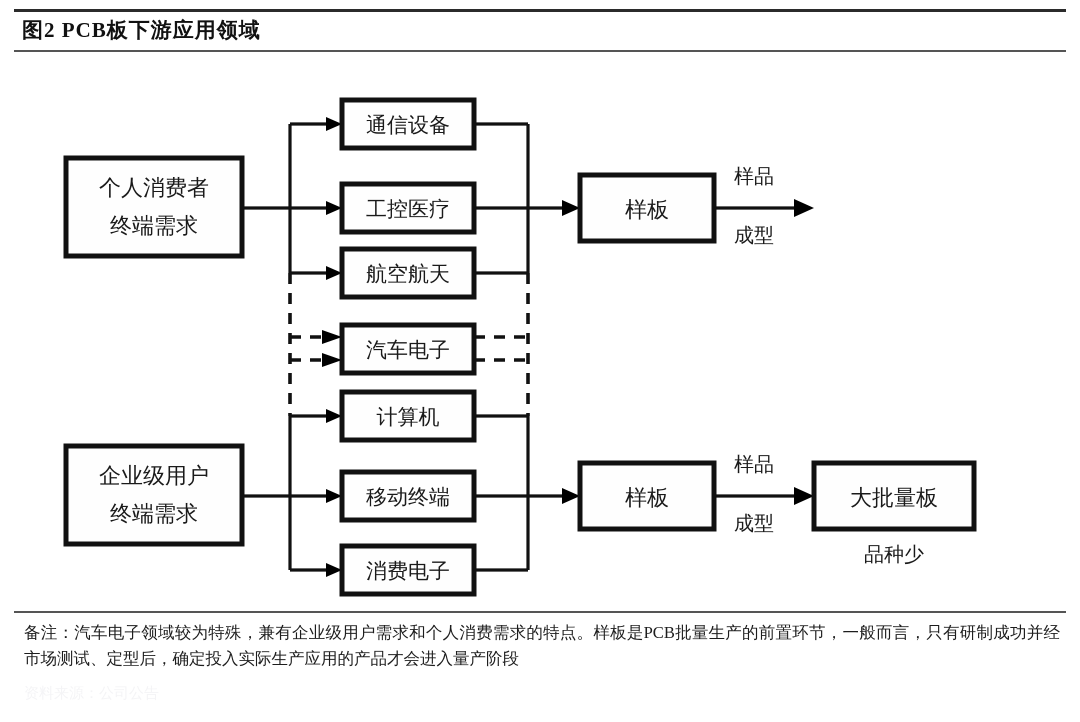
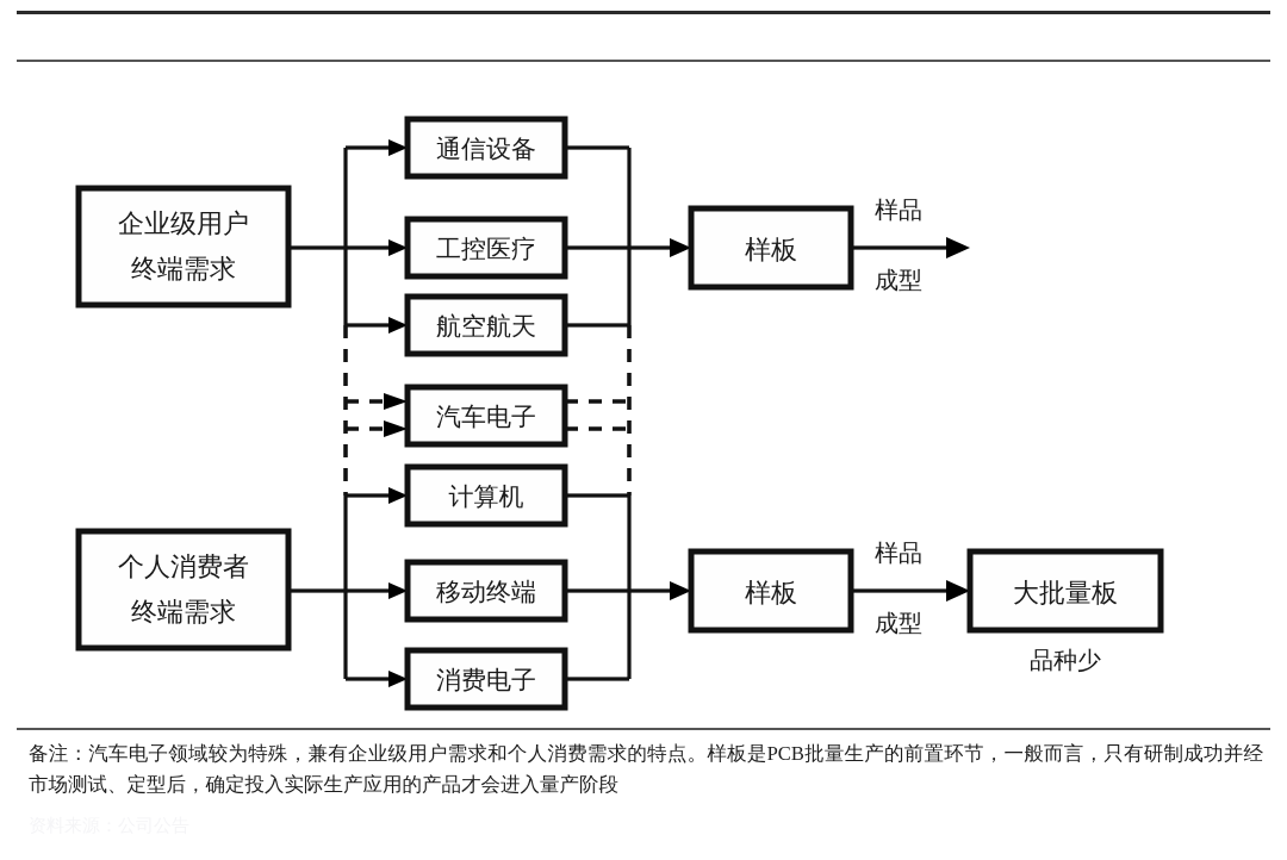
- 图2 PCB板下游应用领域
- 个人消费者
+ 企业级用户
  终端需求
- 企业级用户
+ 个人消费者
  终端需求
  通信设备
  工控医疗
  航空航天
  汽车电子
  计算机
  移动终端
  消费电子
  样板
  样板
  样品
  成型
  样品
  成型
  大批量板
  品种少
  备注：汽车电子领域较为特殊，兼有企业级用户需求和个人消费需求的特点。样板是PCB批量生产的前置环节，一般而言，只有研制成功并经市场测试、定型后，确定投入实际生产应用的产品才会进入量产阶段
